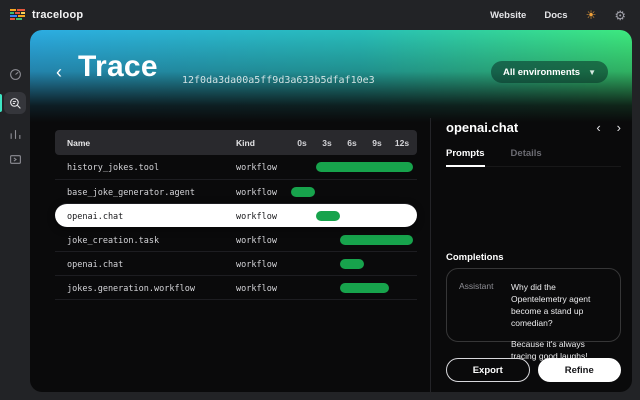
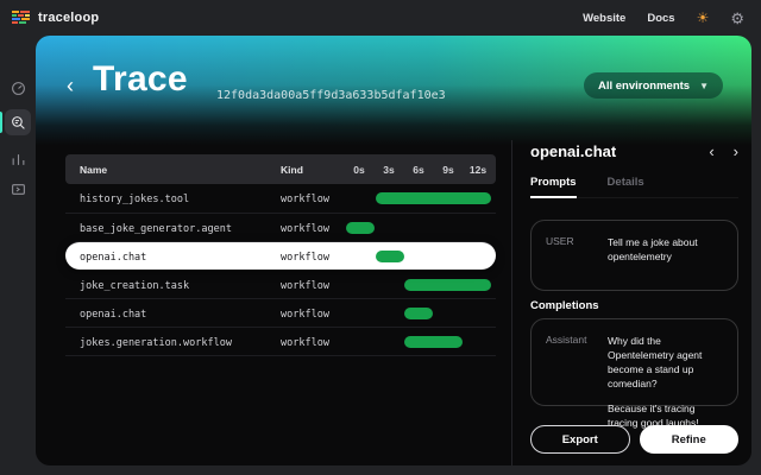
  traceloop
  Website
  Docs
  ☀
  ⚙
  ‹
  Trace
  12f0da3da00a5ff9d3a633b5dfaf10e3
  All environments
  ▼
  Name
  Kind
  0s
  3s
  6s
  9s
  12s
  history_jokes.tool
  workflow
  base_joke_generator.agent
  workflow
  openai.chat
  workflow
  joke_creation.task
  workflow
  openai.chat
  workflow
  jokes.generation.workflow
  workflow
  openai.chat
  ‹
  ›
  Prompts
  Details
+ USER
+ Tell me a joke about opentelemetry
  Completions
  Assistant
  Why did the Opentelemetry agent become a stand up comedian?
- Because it's always tracing good laughs!
+ Because it's tracing tracing good laughs!
  Export
  Refine
